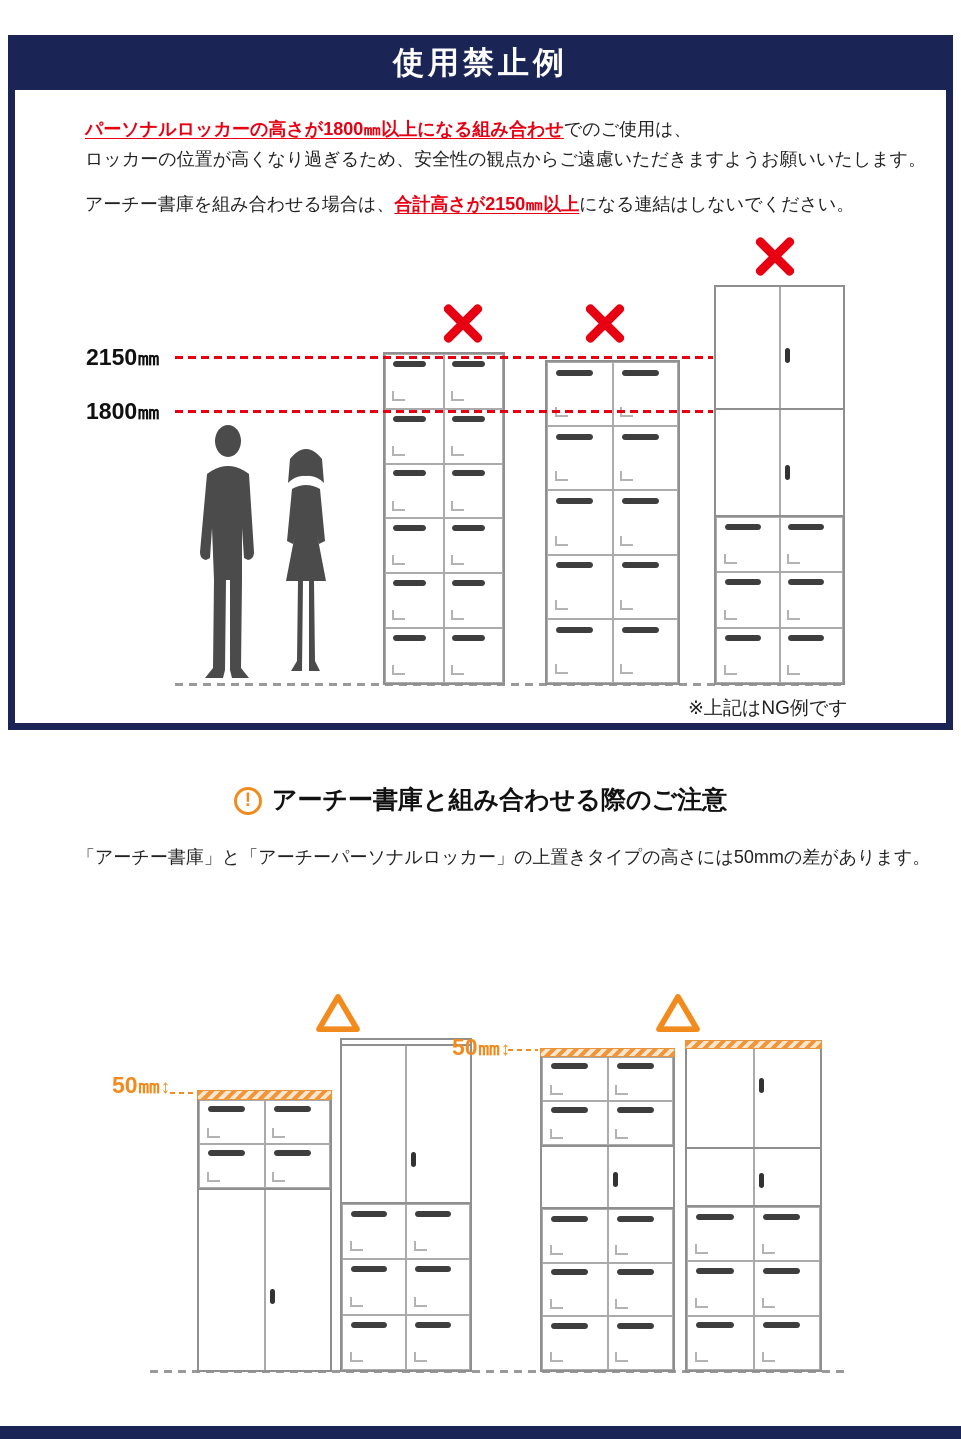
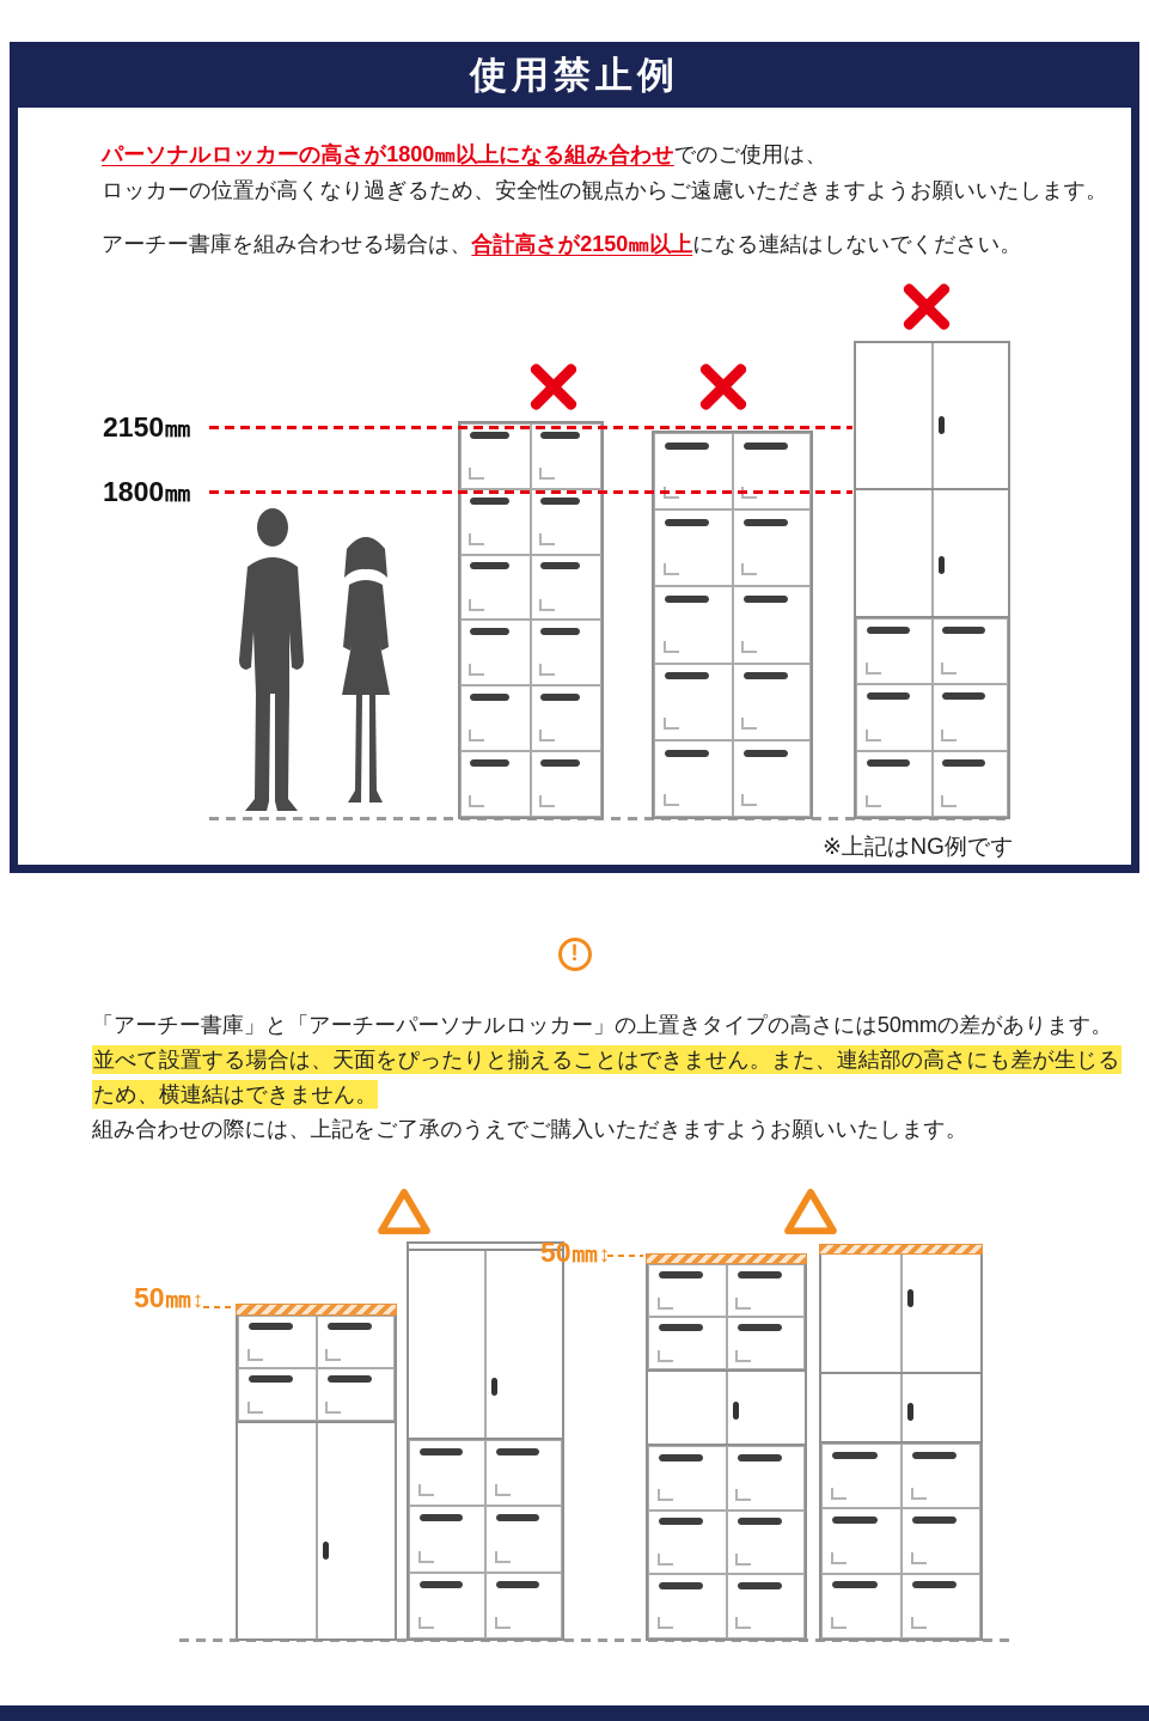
  使用禁止例
  パーソナルロッカーの高さが1800㎜以上になる組み合わせでのご使用は、
  ロッカーの位置が高くなり過ぎるため、安全性の観点からご遠慮いただきますようお願いいたします。
  アーチー書庫を組み合わせる場合は、合計高さが2150㎜以上になる連結はしないでください。
  2150㎜
  1800㎜
  ※上記はNG例です
  !
- アーチー書庫と組み合わせる際のご注意
  「アーチー書庫」と「アーチーパーソナルロッカー」の上置きタイプの高さには50mmの差があります。
+ 並べて設置する場合は、天面をぴったりと揃えることはできません。また、連結部の高さにも差が生じる
+ ため、横連結はできません。
+ 組み合わせの際には、上記をご了承のうえでご購入いただきますようお願いいたします。
  50㎜↕
  50㎜↕
